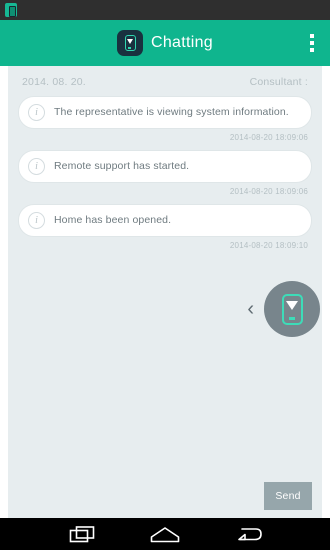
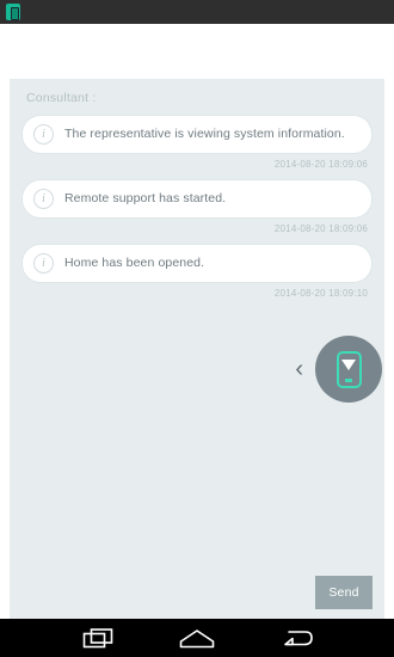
- Chatting
- 2014. 08. 20.
  Consultant :
  i
  The representative is viewing system information.
  2014-08-20 18:09:06
  i
  Remote support has started.
  2014-08-20 18:09:06
  i
  Home has been opened.
  2014-08-20 18:09:10
  ‹
  Send
